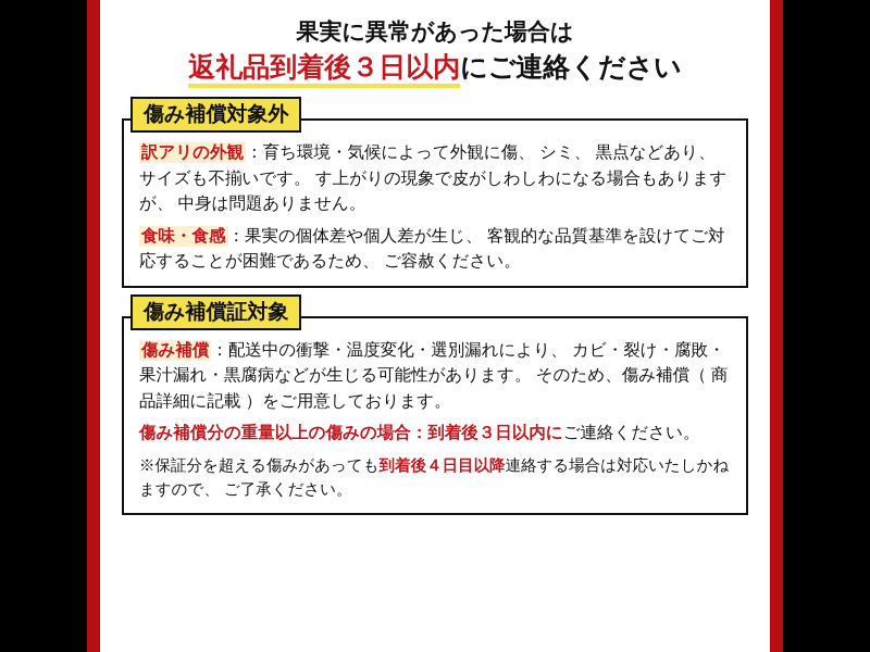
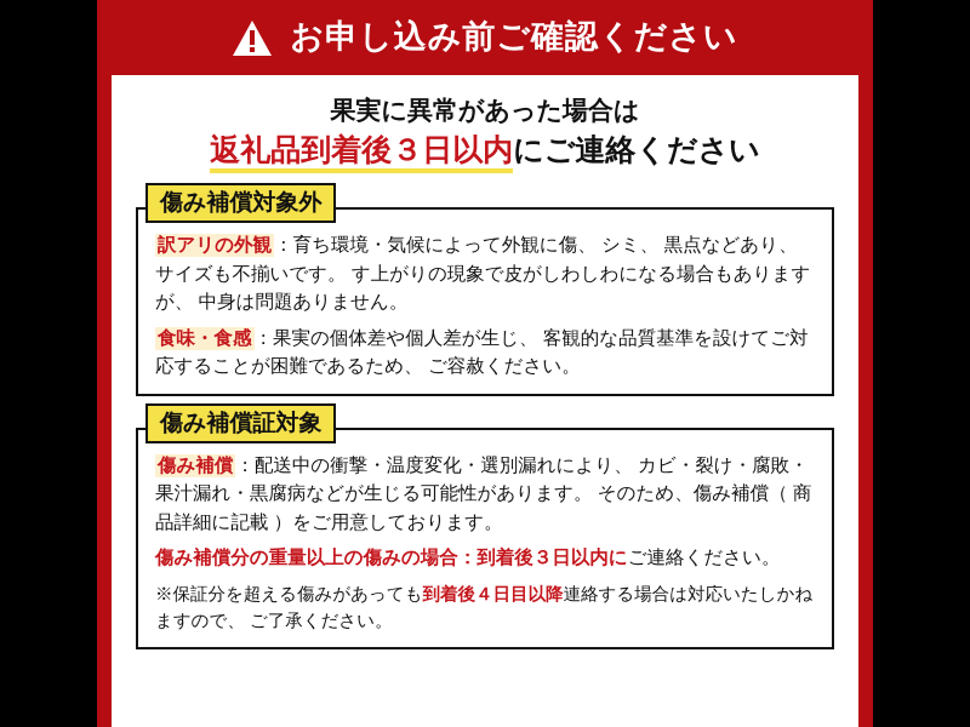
+ お申し込み前ご確認ください
  果実に異常があった場合は
  返礼品到着後３日以内にご連絡ください
  傷み補償対象外
  訳アリの外観：育ち環境・気候によって外観に傷、 シミ、 黒点などあり、 サイズも不揃いです。 す上がりの現象で皮がしわしわになる場合もありますが、 中身は問題ありません。
  食味・食感：果実の個体差や個人差が生じ、 客観的な品質基準を設けてご対応することが困難であるため、 ご容赦ください。
  傷み補償証対象
  傷み補償：配送中の衝撃・温度変化・選別漏れにより、 カビ・裂け・腐敗・果汁漏れ・黒腐病などが生じる可能性があります。 そのため、傷み補償（ 商品詳細に記載 ）をご用意しております。
  傷み補償分の重量以上の傷みの場合：到着後３日以内にご連絡ください。
  ※保証分を超える傷みがあっても到着後４日目以降連絡する場合は対応いたしかねますので、 ご了承ください。
